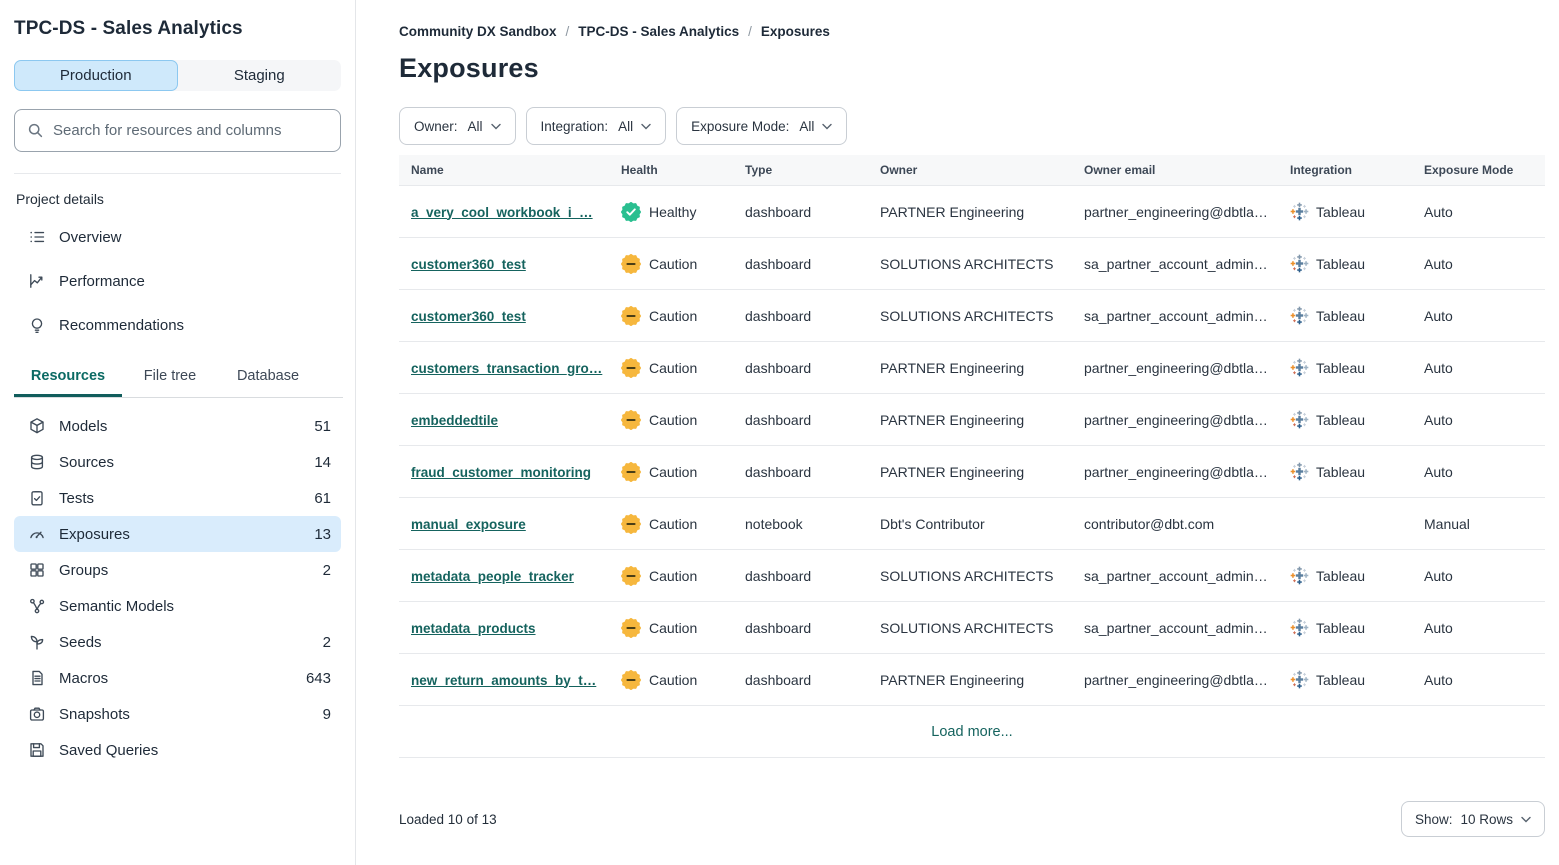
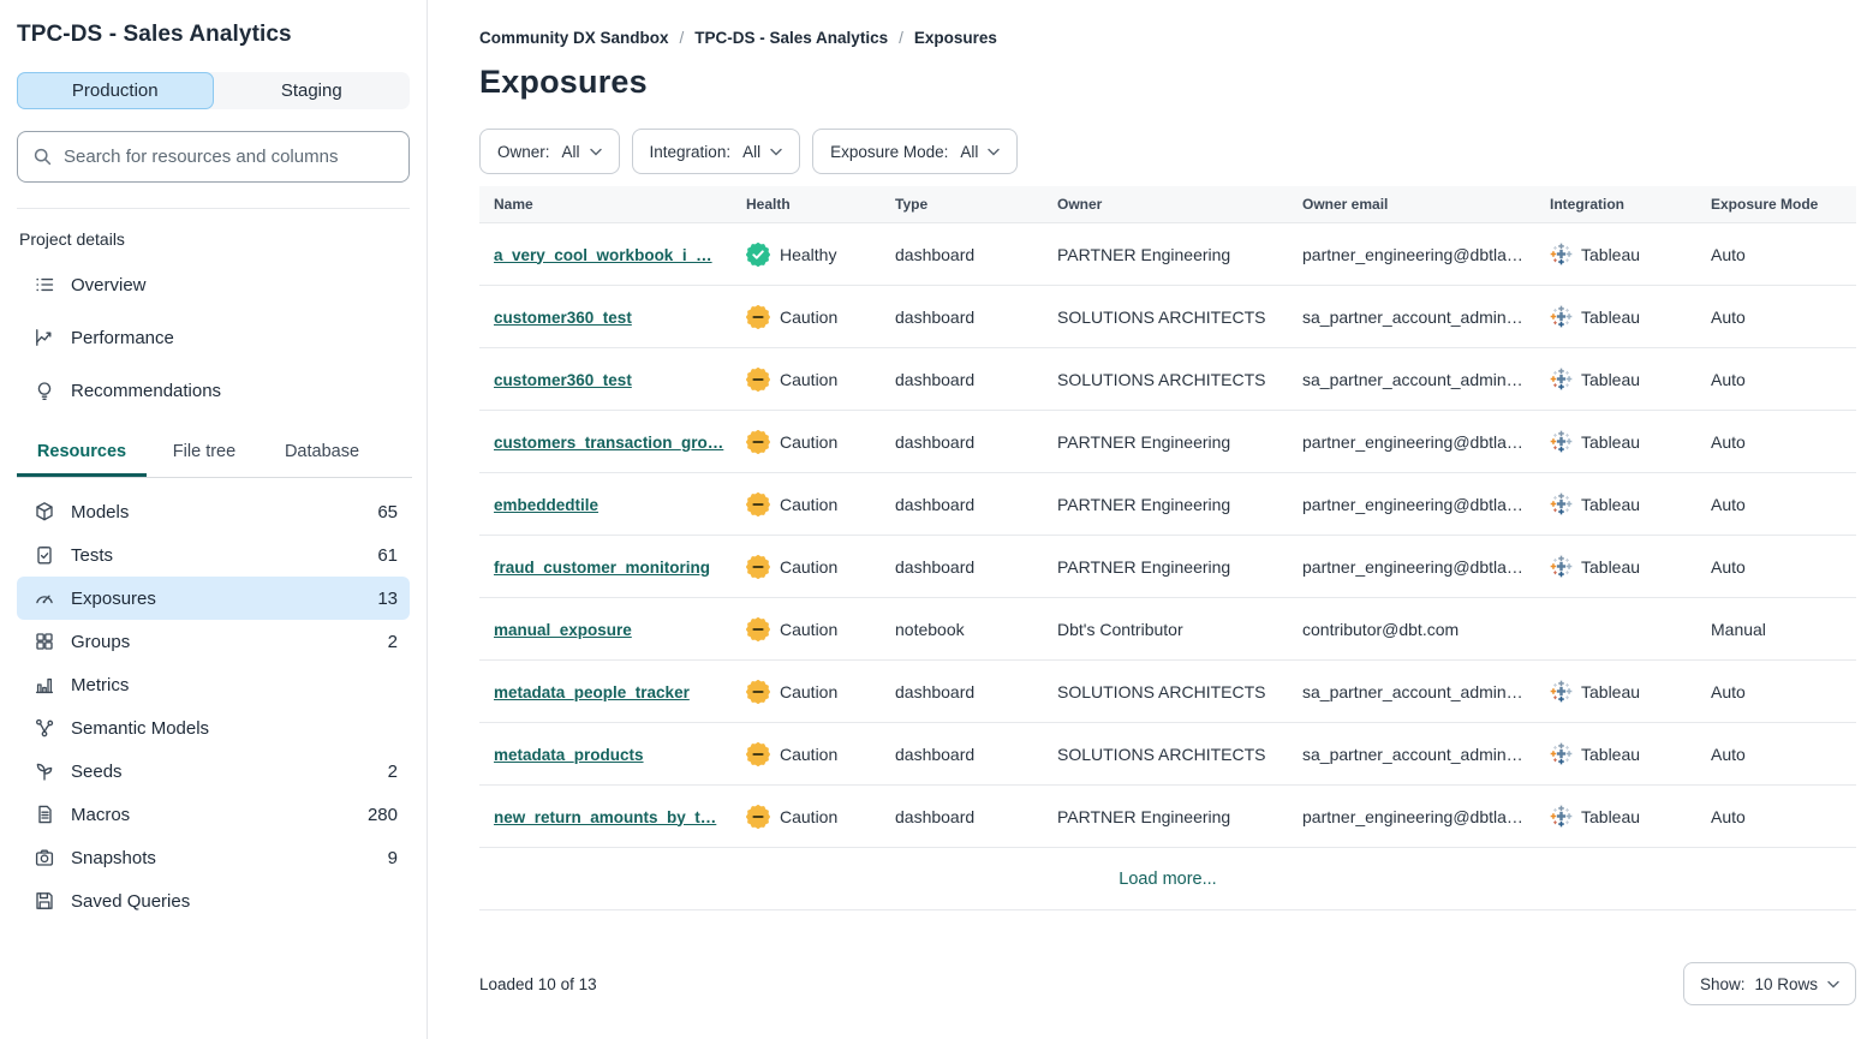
  TPC-DS - Sales Analytics
  Production
  Staging
  Search for resources and columns
  Project details
  Overview
  Performance
  Recommendations
  Resources
  File tree
  Database
  Models
- 51
+ 65
- Sources
- 14
  Tests
  61
  Exposures
  13
  Groups
  2
+ Metrics
  Semantic Models
  Seeds
  2
  Macros
- 643
+ 280
  Snapshots
  9
  Saved Queries
  Community DX Sandbox
  /
  TPC-DS - Sales Analytics
  /
  Exposures
  Exposures
  Owner:
  All
  Integration:
  All
  Exposure Mode:
  All
  Name
  Health
  Type
  Owner
  Owner email
  Integration
  Exposure Mode
  a_very_cool_workbook_i_…
  Healthy
  dashboard
  PARTNER Engineering
  partner_engineering@dbtla…
  Tableau
  Auto
  customer360_test
  Caution
  dashboard
  SOLUTIONS ARCHITECTS
  sa_partner_account_admin…
  Tableau
  Auto
  customer360_test
  Caution
  dashboard
  SOLUTIONS ARCHITECTS
  sa_partner_account_admin…
  Tableau
  Auto
  customers_transaction_gro…
  Caution
  dashboard
  PARTNER Engineering
  partner_engineering@dbtla…
  Tableau
  Auto
  embeddedtile
  Caution
  dashboard
  PARTNER Engineering
  partner_engineering@dbtla…
  Tableau
  Auto
  fraud_customer_monitoring
  Caution
  dashboard
  PARTNER Engineering
  partner_engineering@dbtla…
  Tableau
  Auto
  manual_exposure
  Caution
  notebook
  Dbt's Contributor
  contributor@dbt.com
  Manual
  metadata_people_tracker
  Caution
  dashboard
  SOLUTIONS ARCHITECTS
  sa_partner_account_admin…
  Tableau
  Auto
  metadata_products
  Caution
  dashboard
  SOLUTIONS ARCHITECTS
  sa_partner_account_admin…
  Tableau
  Auto
  new_return_amounts_by_t…
  Caution
  dashboard
  PARTNER Engineering
  partner_engineering@dbtla…
  Tableau
  Auto
  Load more...
  Loaded 10 of 13
  Show:
  10 Rows
